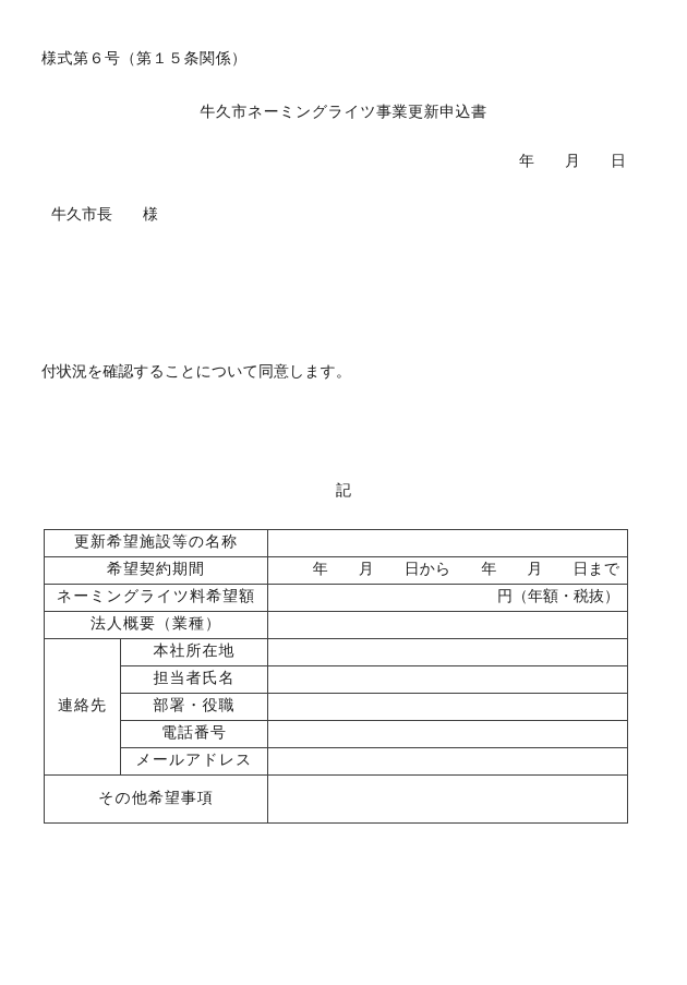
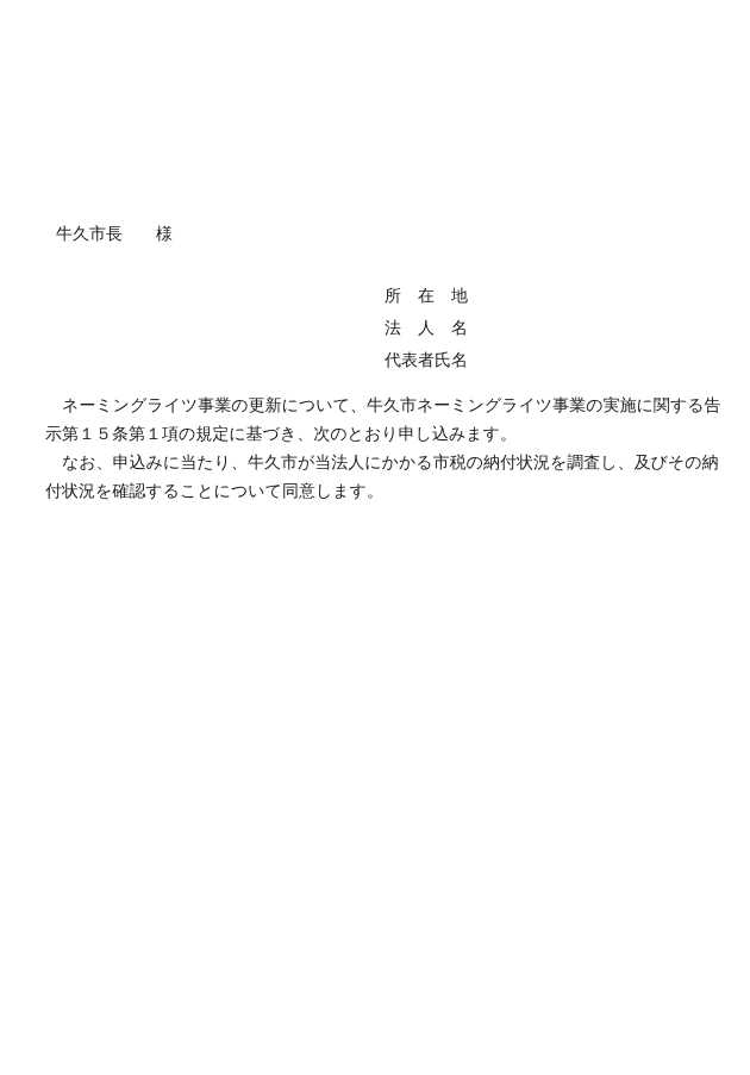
- 様式第６号（第１５条関係）
- 牛久市ネーミングライツ事業更新申込書
- 年 月 日
  牛久市長 様
+ 所 在 地
+ 法 人 名
+ 代表者氏名
+ ネーミングライツ事業の更新について、牛久市ネーミングライツ事業の実施に関する告
+ 示第１５条第１項の規定に基づき、次のとおり申し込みます。
+ なお、申込みに当たり、牛久市が当法人にかかる市税の納付状況を調査し、及びその納
  付状況を確認することについて同意します。
- 記
- 更新希望施設等の名称
- 希望契約期間	年 月 日から 年 月 日まで
- ネーミングライツ料希望額	円（年額・税抜）
- 法人概要（業種）
- 連絡先	本社所在地
- 担当者氏名
- 部署・役職
- 電話番号
- メールアドレス
- その他希望事項
